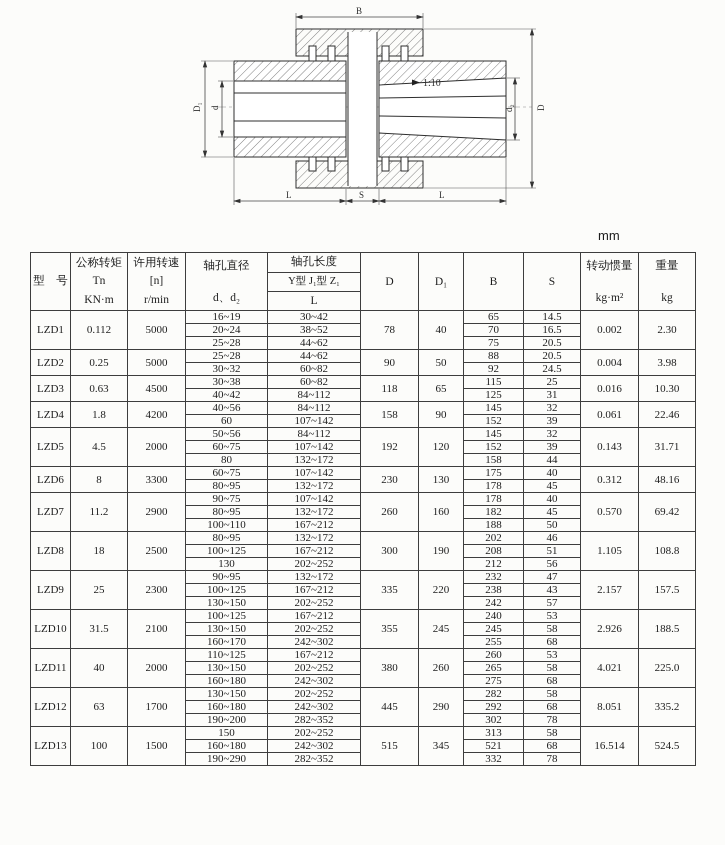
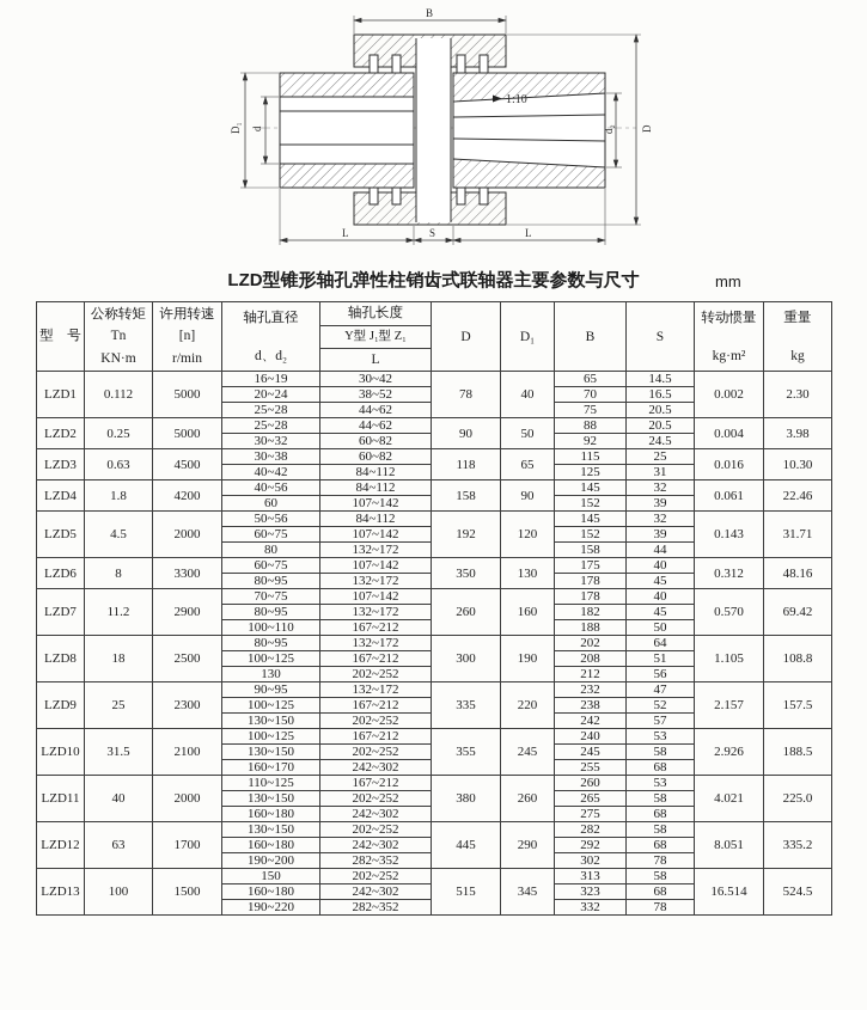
  1:10
  B
  L
  S
  L
+ LZD型锥形轴孔弹性柱销齿式联轴器主要参数与尺寸
  mm
  型 号	公称转矩 Tn KN·m	许用转速 [n] r/min	轴孔直径 d、d₂	轴孔长度	D	D₁	B	S	转动惯量 kg·m²	重量 kg
  Y型 J₁型 Z₁
  L
  LZD1	0.112	5000	16~19	30~42	78	40	65	14.5	0.002	2.30
  20~24	38~52	70	16.5
  25~28	44~62	75	20.5
  LZD2	0.25	5000	25~28	44~62	90	50	88	20.5	0.004	3.98
  30~32	60~82	92	24.5
  LZD3	0.63	4500	30~38	60~82	118	65	115	25	0.016	10.30
  40~42	84~112	125	31
  LZD4	1.8	4200	40~56	84~112	158	90	145	32	0.061	22.46
  60	107~142	152	39
  LZD5	4.5	2000	50~56	84~112	192	120	145	32	0.143	31.71
  60~75	107~142	152	39
  80	132~172	158	44
- LZD6	8	3300	60~75	107~142	230	130	175	40	0.312	48.16
+ LZD6	8	3300	60~75	107~142	350	130	175	40	0.312	48.16
  80~95	132~172	178	45
- LZD7	11.2	2900	90~75	107~142	260	160	178	40	0.570	69.42
+ LZD7	11.2	2900	70~75	107~142	260	160	178	40	0.570	69.42
  80~95	132~172	182	45
  100~110	167~212	188	50
- LZD8	18	2500	80~95	132~172	300	190	202	46	1.105	108.8
+ LZD8	18	2500	80~95	132~172	300	190	202	64	1.105	108.8
  100~125	167~212	208	51
  130	202~252	212	56
  LZD9	25	2300	90~95	132~172	335	220	232	47	2.157	157.5
- 100~125	167~212	238	43
+ 100~125	167~212	238	52
  130~150	202~252	242	57
  LZD10	31.5	2100	100~125	167~212	355	245	240	53	2.926	188.5
  130~150	202~252	245	58
  160~170	242~302	255	68
  LZD11	40	2000	110~125	167~212	380	260	260	53	4.021	225.0
  130~150	202~252	265	58
  160~180	242~302	275	68
  LZD12	63	1700	130~150	202~252	445	290	282	58	8.051	335.2
  160~180	242~302	292	68
  190~200	282~352	302	78
  LZD13	100	1500	150	202~252	515	345	313	58	16.514	524.5
- 160~180	242~302	521	68
+ 160~180	242~302	323	68
- 190~290	282~352	332	78
+ 190~220	282~352	332	78
